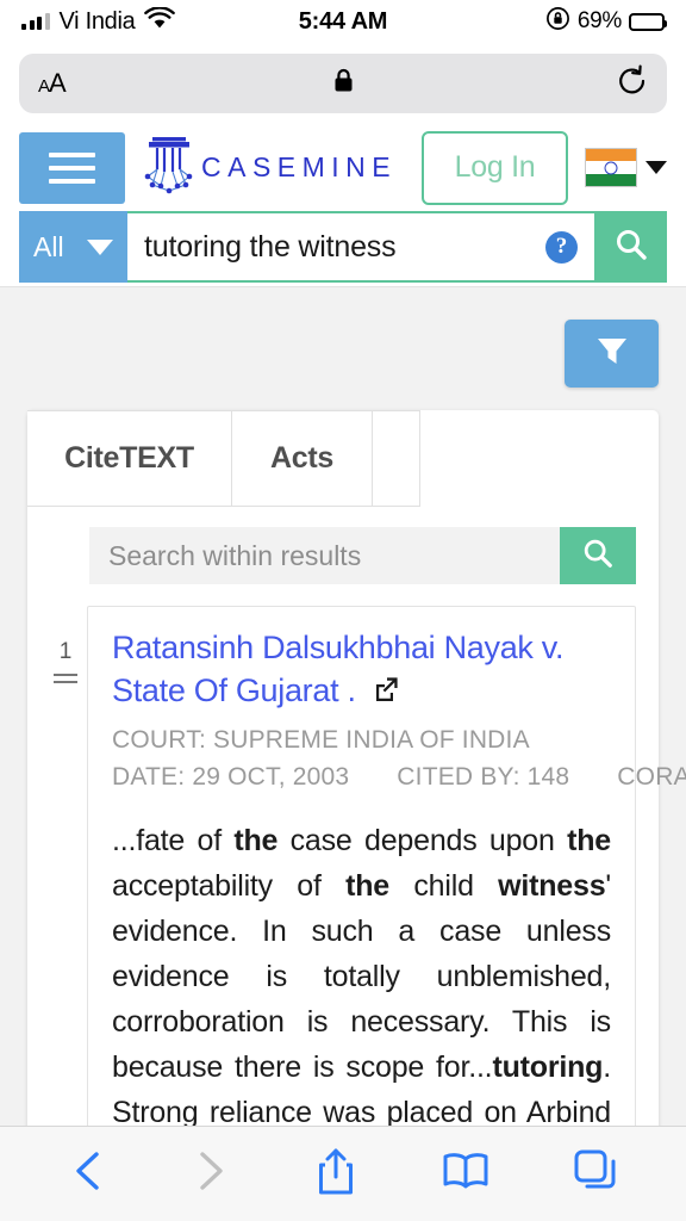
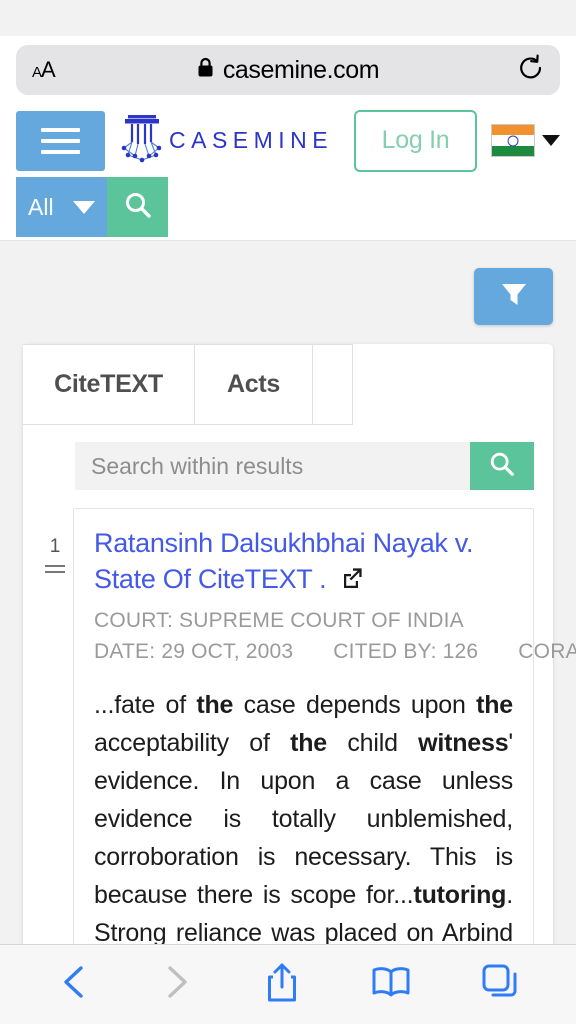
- Vi India
- 5:44 AM
- 69%
  AA
+ casemine.com
  CASEMINE
  Log In
  All
- tutoring the witness
- ?
  CiteTEXT
  Acts
  Search within results
  1
- Ratansinh Dalsukhbhai Nayak v. State Of Gujarat .
+ Ratansinh Dalsukhbhai Nayak v. State Of CiteTEXT .
- COURT: SUPREME INDIA OF INDIA
+ COURT: SUPREME COURT OF INDIA
  DATE: 29 OCT, 2003
- CITED BY: 148
+ CITED BY: 126
  CORA
- ...fate of the case depends upon the acceptability of the child witness' evidence. In such a case unless evidence is totally unblemished, corroboration is necessary. This is because there is scope for...tutoring. Strong reliance was placed on Arbind
+ ...fate of the case depends upon the acceptability of the child witness' evidence. In upon a case unless evidence is totally unblemished, corroboration is necessary. This is because there is scope for...tutoring. Strong reliance was placed on Arbind
